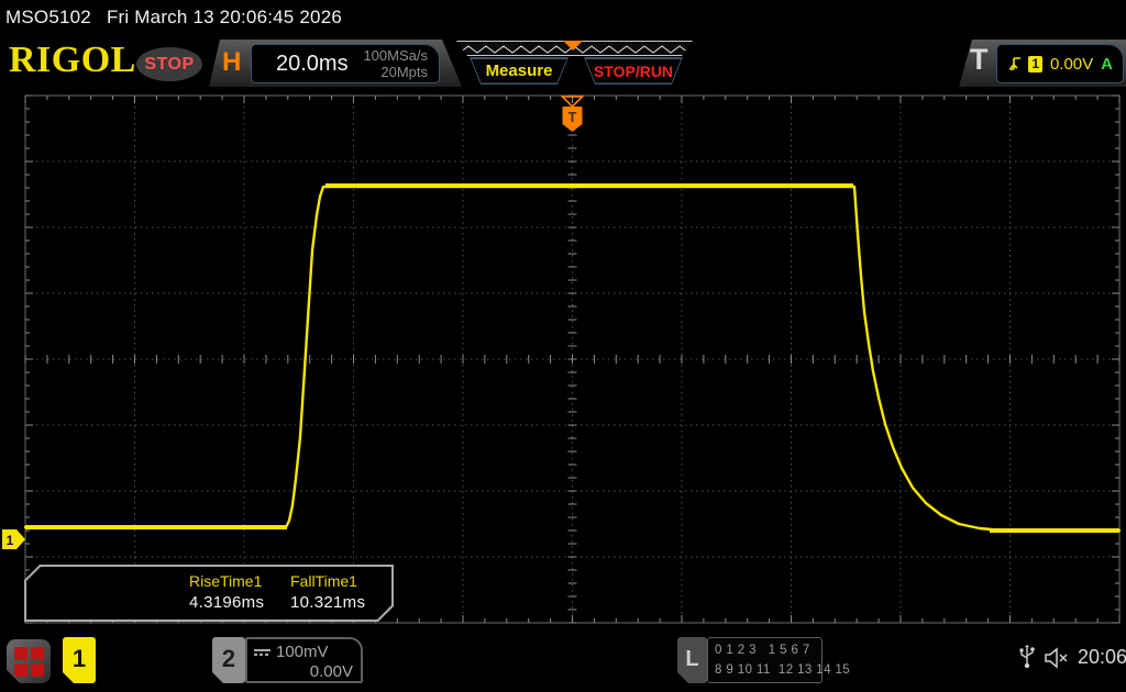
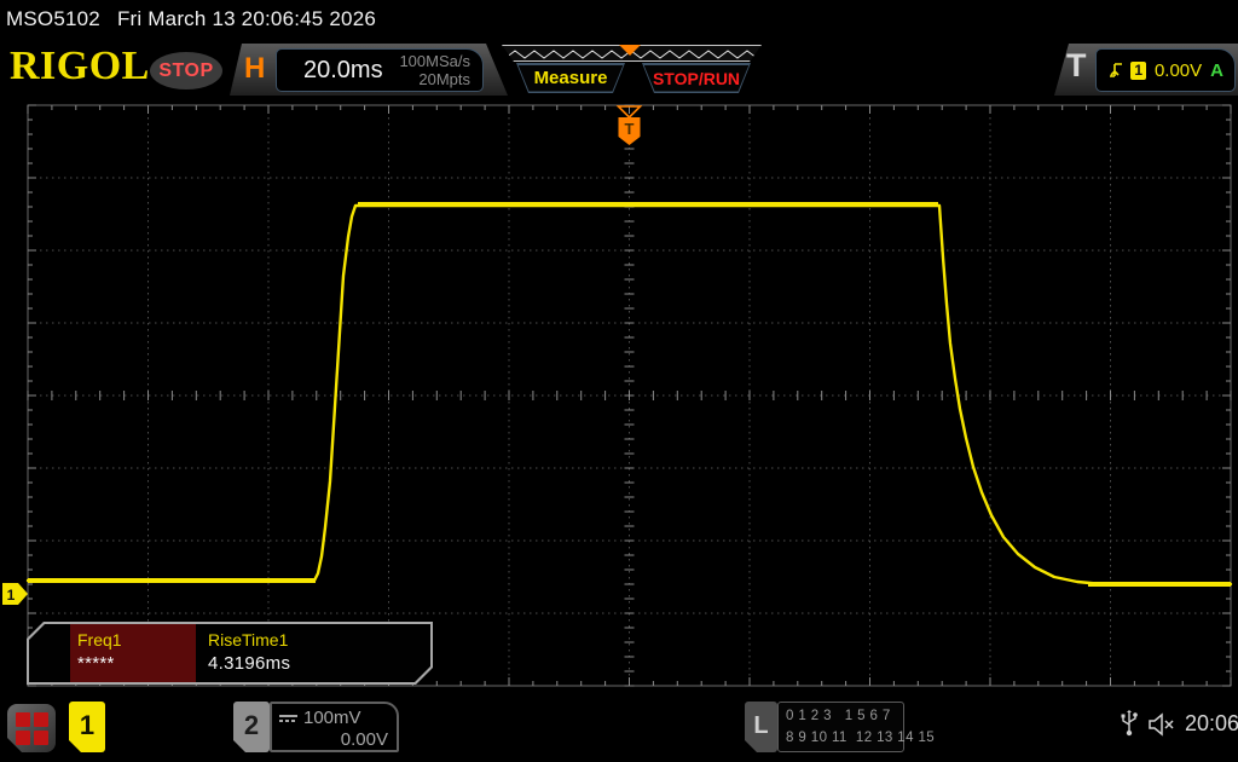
  T
  1
  MSO5102 Fri March 13 20:06:45 2026
  RIGOL
  STOP
  H
  20.0ms
  100MSa/s
  20Mpts
  Measure
  STOP/RUN
  T
  1
  0.00V
  A
+ Freq1
+ *****
  RiseTime1
  4.3196ms
- FallTime1
- 10.321ms
  1
  2
  100mV
  0.00V
  L
  0 1 2 3 1 5 6 7
  8 9 10 11 12 13 14 15
  20:06
